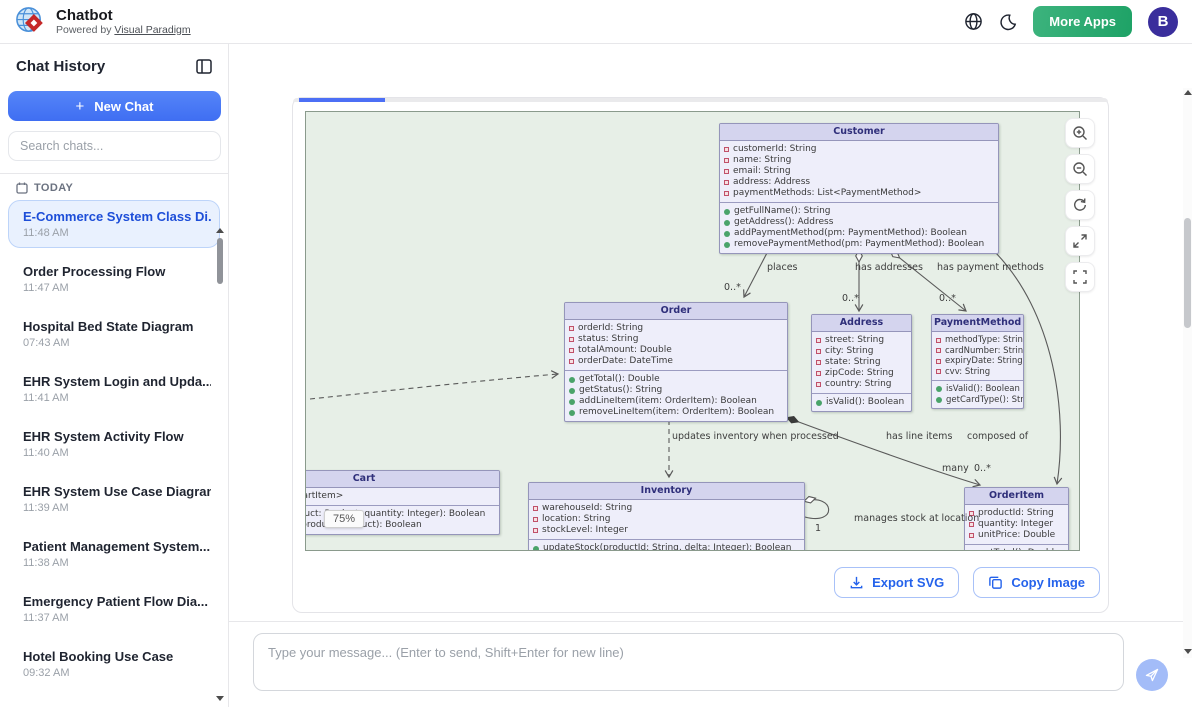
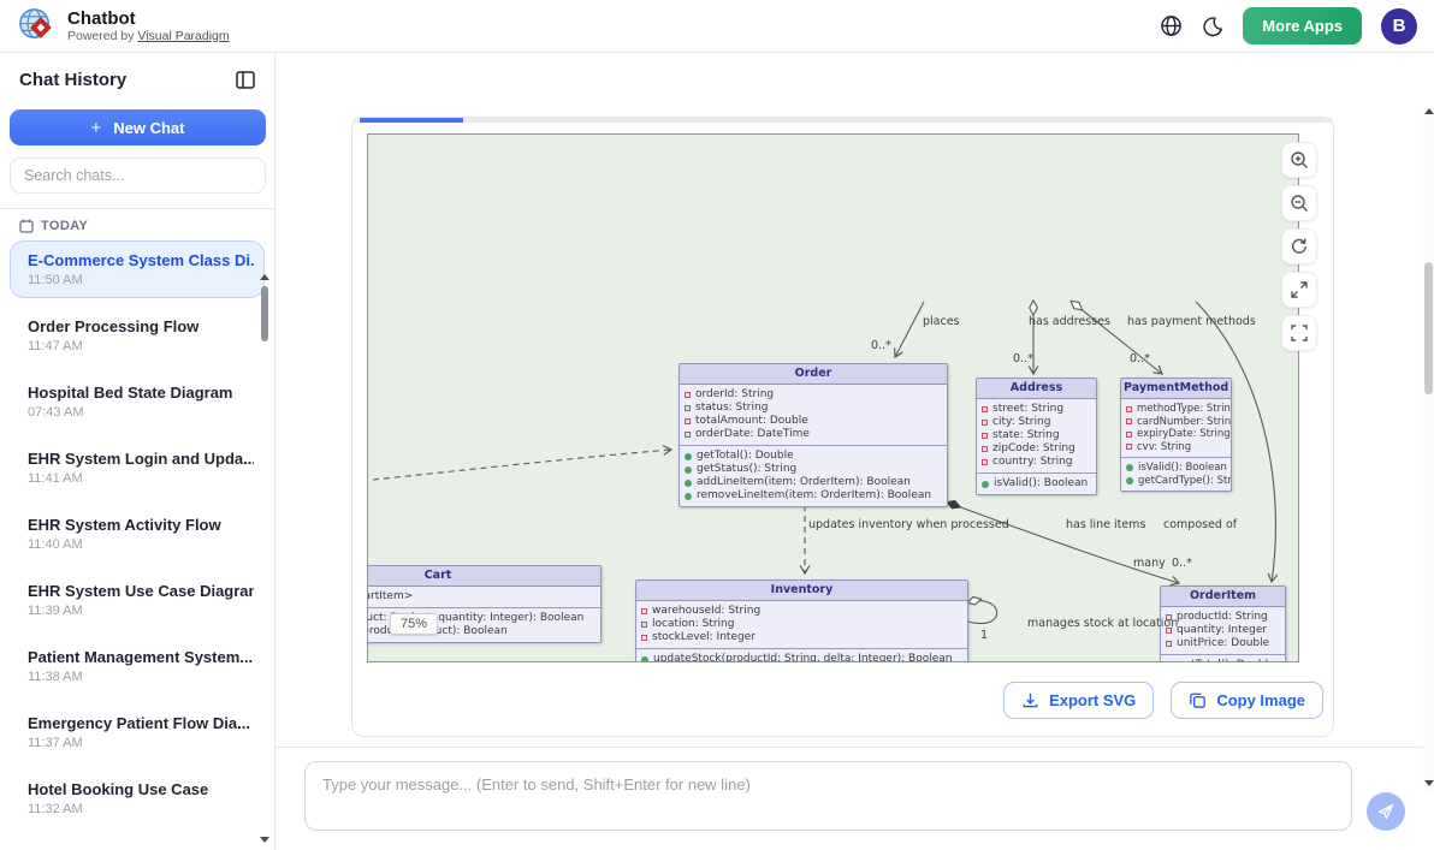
  Chatbot
  Powered by Visual Paradigm
  More Apps
  B
  Chat History
  +
  New Chat
  Search chats...
  TODAY
  E-Commerce System Class Di.
- 11:48 AM
+ 11:50 AM
  Order Processing Flow
  11:47 AM
  Hospital Bed State Diagram
  07:43 AM
  EHR System Login and Upda..
  11:41 AM
  EHR System Activity Flow
  11:40 AM
  EHR System Use Case Diagra
  11:39 AM
  Patient Management System...
  11:38 AM
  Emergency Patient Flow Dia...
  11:37 AM
  Hotel Booking Use Case
- 09:32 AM
+ 11:32 AM
- Customer
- customerId: String
- name: String
- email: String
- address: Address
- paymentMethods: List<PaymentMethod>
- getFullName(): String
- getAddress(): Address
- addPaymentMethod(pm: PaymentMethod): Boolean
- removePaymentMethod(pm: PaymentMethod): Boolean
  Order
  orderId: String
  status: String
  totalAmount: Double
  orderDate: DateTime
  getTotal(): Double
  getStatus(): String
  addLineItem(item: OrderItem): Boolean
  removeLineItem(item: OrderItem): Boolean
  Address
  street: String
  city: String
  state: String
  zipCode: String
  country: String
  isValid(): Boolean
  PaymentMethod
  methodType: Strin
  cardNumber: Strin
  expiryDate: String
  cvv: String
  isValid(): Boolean
  getCardType(): Str
  Cart
  Inventory
  warehouseId: String
  location: String
  stockLevel: Integer
  updateStock(productId: String, delta: Integer): Boolean
  OrderItem
  productId: String
  quantity: Integer
  unitPrice: Double
  places
  has addresses
  has payment methods
  0..*
  0..*
  0..*
  updates inventory when processed
  has line items
  composed of
  many
  0..*
  manages stock at location
  1
  75%
  Export SVG
  Copy Image
  Type your message... (Enter to send, Shift+Enter for new line)
